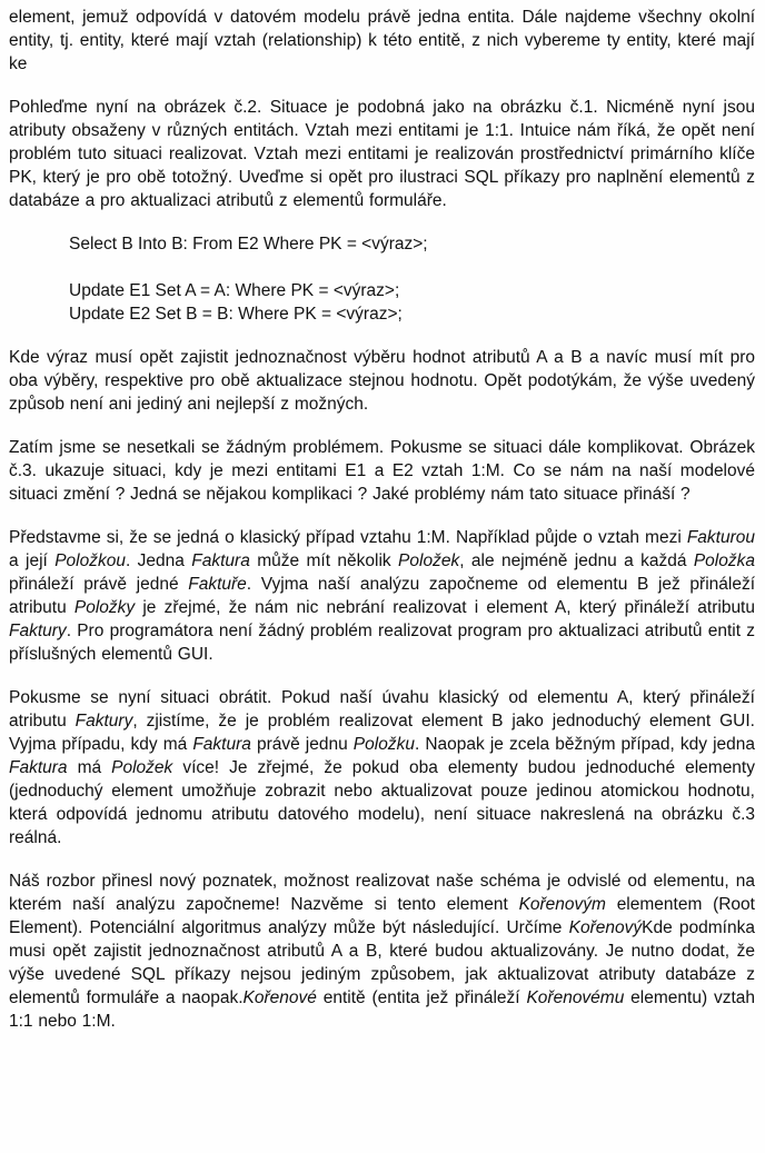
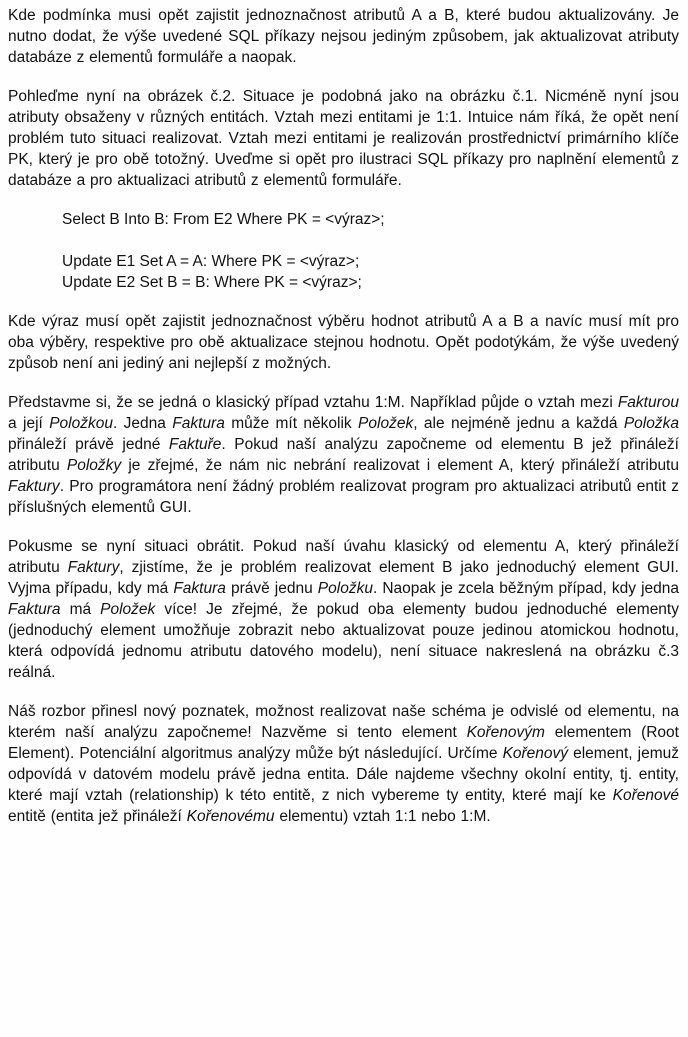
- element, jemuž odpovídá v datovém modelu právě jedna entita. Dále najdeme všechny okolní entity, tj. entity, které mají vztah (relationship) k této entitě, z nich vybereme ty entity, které mají ke
+ Kde podmínka musi opět zajistit jednoznačnost atributů A a B, které budou aktualizovány. Je nutno dodat, že výše uvedené SQL příkazy nejsou jediným způsobem, jak aktualizovat atributy databáze z elementů formuláře a naopak.
  Pohleďme nyní na obrázek č.2. Situace je podobná jako na obrázku č.1. Nicméně nyní jsou atributy obsaženy v různých entitách. Vztah mezi entitami je 1:1. Intuice nám říká, že opět není problém tuto situaci realizovat. Vztah mezi entitami je realizován prostřednictví primárního klíče PK, který je pro obě totožný. Uveďme si opět pro ilustraci SQL příkazy pro naplnění elementů z databáze a pro aktualizaci atributů z elementů formuláře.
  Select B Into B: From E2 Where PK = <výraz>;
  Update E1 Set A = A: Where PK = <výraz>;
  Update E2 Set B = B: Where PK = <výraz>;
  Kde výraz musí opět zajistit jednoznačnost výběru hodnot atributů A a B a navíc musí mít pro oba výběry, respektive pro obě aktualizace stejnou hodnotu. Opět podotýkám, že výše uvedený způsob není ani jediný ani nejlepší z možných.
- Zatím jsme se nesetkali se žádným problémem. Pokusme se situaci dále komplikovat. Obrázek č.3. ukazuje situaci, kdy je mezi entitami E1 a E2 vztah 1:M. Co se nám na naší modelové situaci změní ? Jedná se nějakou komplikaci ? Jaké problémy nám tato situace přináší ?
- Představme si, že se jedná o klasický případ vztahu 1:M. Například půjde o vztah mezi Fakturou a její Položkou. Jedna Faktura může mít několik Položek, ale nejméně jednu a každá Položka přináleží právě jedné Faktuře. Vyjma naší analýzu započneme od elementu B jež přináleží atributu Položky je zřejmé, že nám nic nebrání realizovat i element A, který přináleží atributu Faktury. Pro programátora není žádný problém realizovat program pro aktualizaci atributů entit z příslušných elementů GUI.
+ Představme si, že se jedná o klasický případ vztahu 1:M. Například půjde o vztah mezi Fakturou a její Položkou. Jedna Faktura může mít několik Položek, ale nejméně jednu a každá Položka přináleží právě jedné Faktuře. Pokud naší analýzu započneme od elementu B jež přináleží atributu Položky je zřejmé, že nám nic nebrání realizovat i element A, který přináleží atributu Faktury. Pro programátora není žádný problém realizovat program pro aktualizaci atributů entit z příslušných elementů GUI.
  Pokusme se nyní situaci obrátit. Pokud naší úvahu klasický od elementu A, který přináleží atributu Faktury, zjistíme, že je problém realizovat element B jako jednoduchý element GUI. Vyjma případu, kdy má Faktura právě jednu Položku. Naopak je zcela běžným případ, kdy jedna Faktura má Položek více! Je zřejmé, že pokud oba elementy budou jednoduché elementy (jednoduchý element umožňuje zobrazit nebo aktualizovat pouze jedinou atomickou hodnotu, která odpovídá jednomu atributu datového modelu), není situace nakreslená na obrázku č.3 reálná.
- Náš rozbor přinesl nový poznatek, možnost realizovat naše schéma je odvislé od elementu, na kterém naší analýzu započneme! Nazvěme si tento element Kořenovým elementem (Root Element). Potenciální algoritmus analýzy může být následující. Určíme KořenovýKde podmínka musi opět zajistit jednoznačnost atributů A a B, které budou aktualizovány. Je nutno dodat, že výše uvedené SQL příkazy nejsou jediným způsobem, jak aktualizovat atributy databáze z elementů formuláře a naopak.Kořenové entitě (entita jež přináleží Kořenovému elementu) vztah 1:1 nebo 1:M.
+ Náš rozbor přinesl nový poznatek, možnost realizovat naše schéma je odvislé od elementu, na kterém naší analýzu započneme! Nazvěme si tento element Kořenovým elementem (Root Element). Potenciální algoritmus analýzy může být následující. Určíme Kořenový element, jemuž odpovídá v datovém modelu právě jedna entita. Dále najdeme všechny okolní entity, tj. entity, které mají vztah (relationship) k této entitě, z nich vybereme ty entity, které mají ke Kořenové entitě (entita jež přináleží Kořenovému elementu) vztah 1:1 nebo 1:M.
